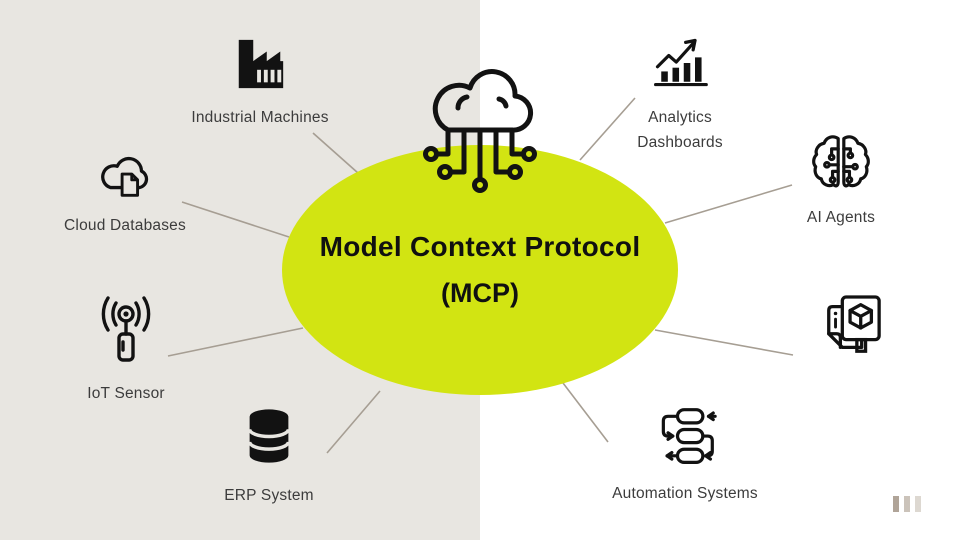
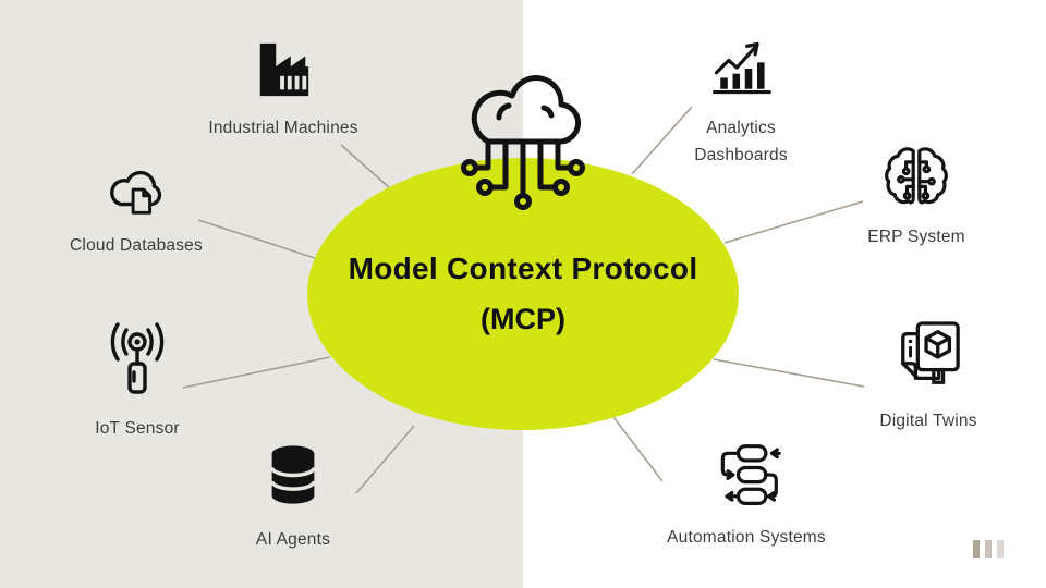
  Model Context Protocol
  (MCP)
  Industrial Machines
  Cloud Databases
  IoT Sensor
- ERP System
+ AI Agents
  Analytics
  Dashboards
- AI Agents
+ ERP System
+ Digital Twins
  Automation Systems
